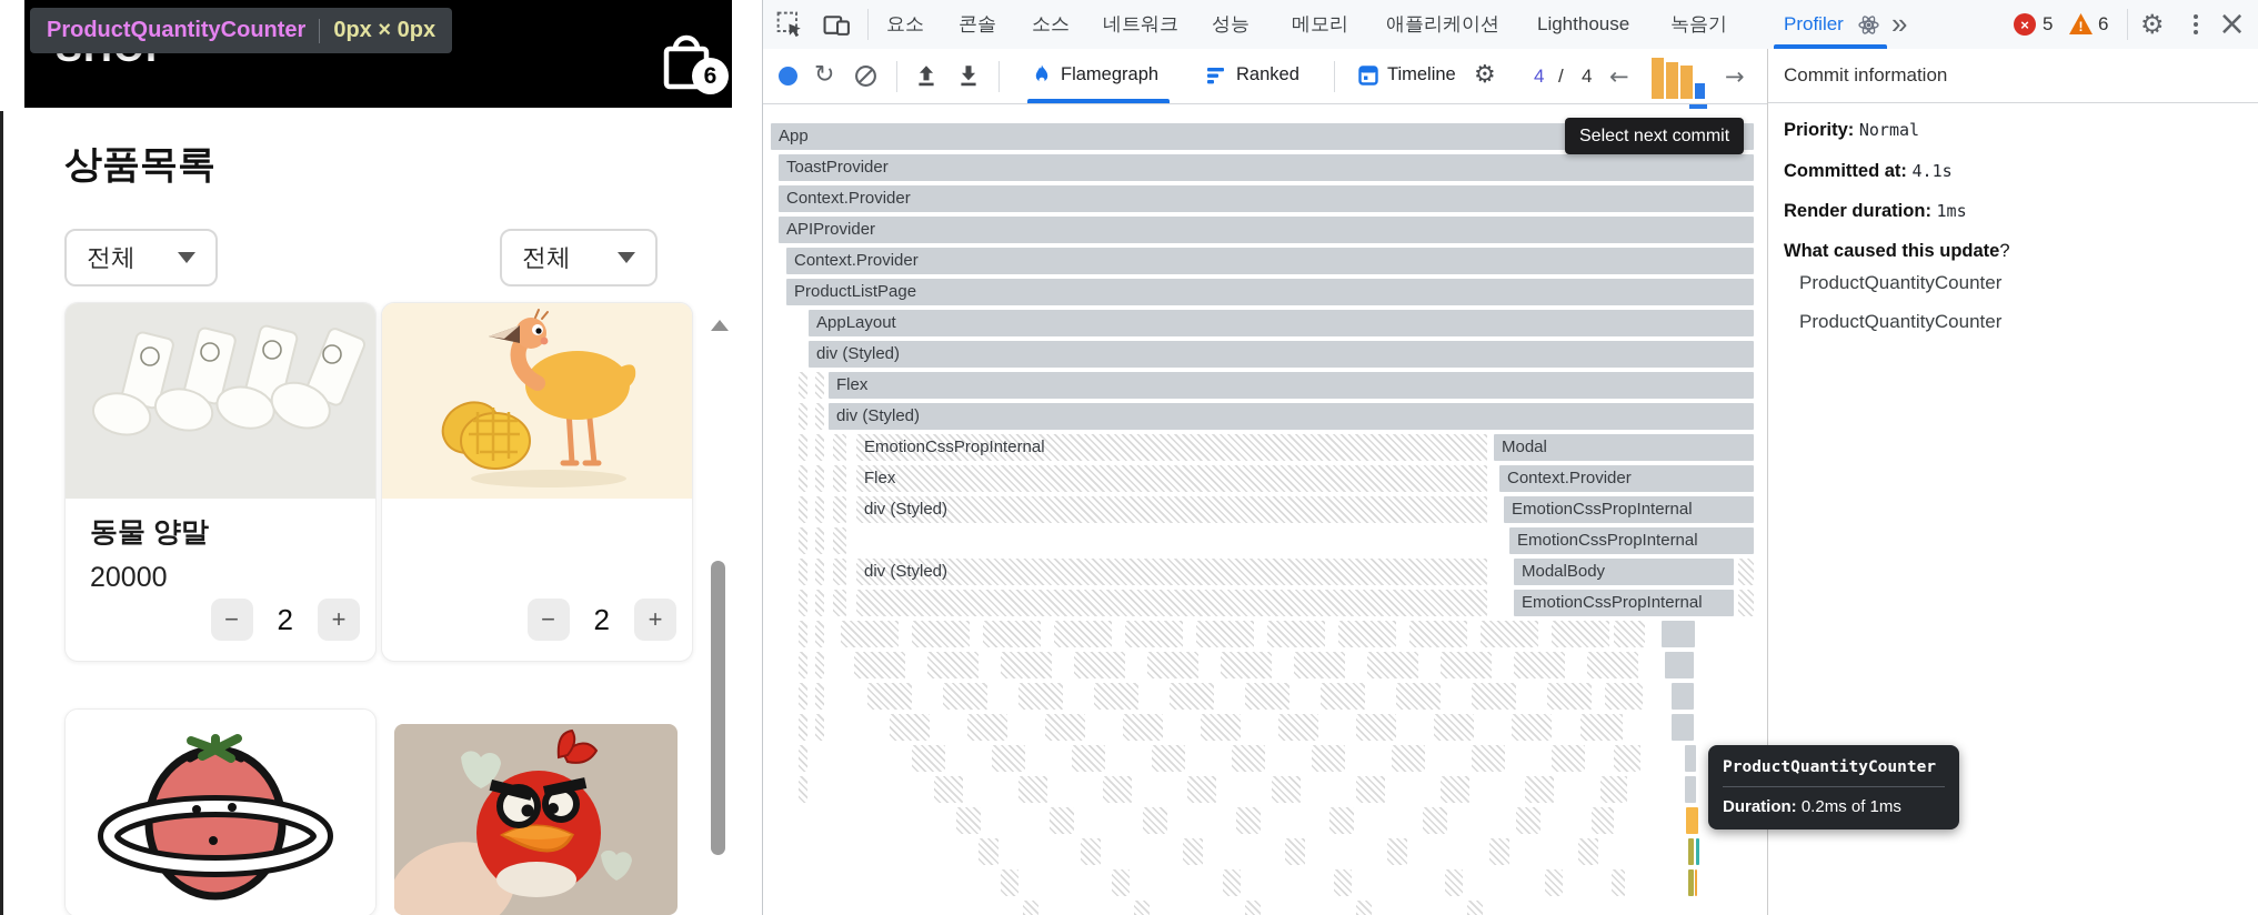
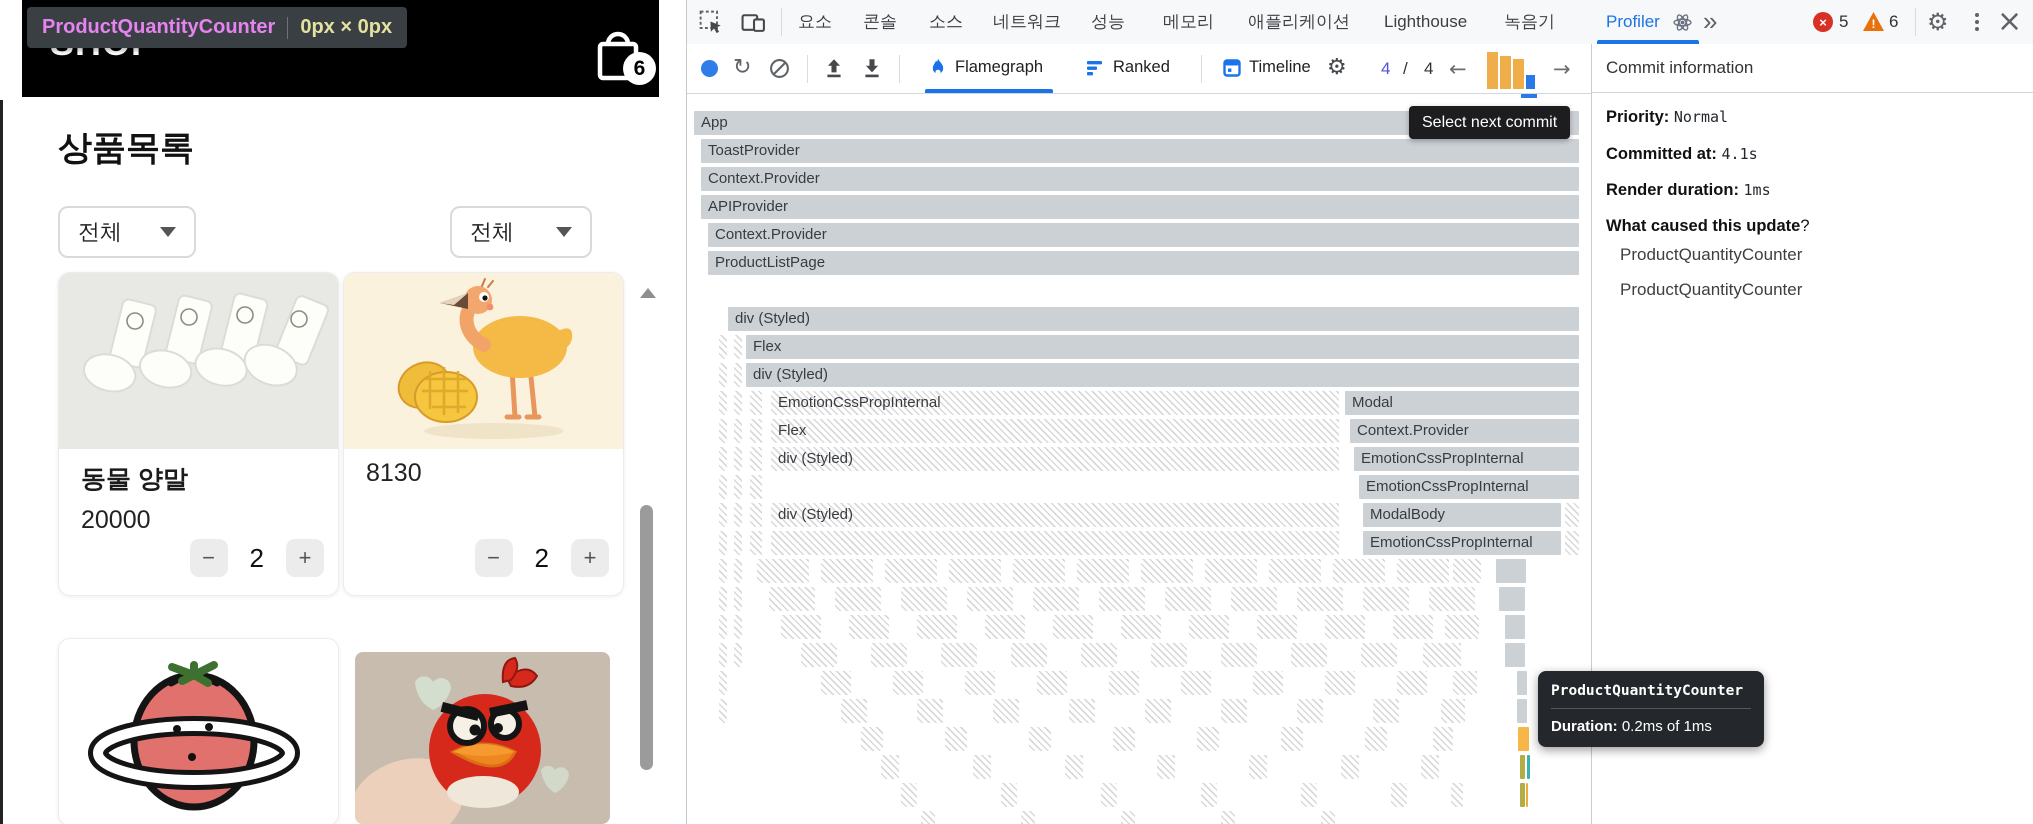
  6
  ProductQuantityCounter
  0px × 0px
  상품목록
  전체
  전체
  동물 양말
  20000
  −
  2
  +
+ 8130
  −
  2
  +
  요소
  콘솔
  소스
  네트워크
  성능
  메모리
  애플리케이션
  Lighthouse
  녹음기
  Profiler
  »
  ×
  5
  !
  6
  ⚙
  ×
  ↻
  Flamegraph
  Ranked
  Timeline
  ⚙
  4
  /
  4
  ←
  →
  App
  ToastProvider
  Context.Provider
  APIProvider
  Context.Provider
  ProductListPage
- AppLayout
  div (Styled)
  Flex
  div (Styled)
  EmotionCssPropInternal
  Modal
  Flex
  Context.Provider
  div (Styled)
  EmotionCssPropInternal
  EmotionCssPropInternal
  div (Styled)
  ModalBody
  EmotionCssPropInternal
  Commit information
  Priority: Normal
  Committed at: 4.1s
  Render duration: 1ms
  What caused this update?
  ProductQuantityCounter
  ProductQuantityCounter
  Select next commit
  ProductQuantityCounter
  Duration: 0.2ms of 1ms
